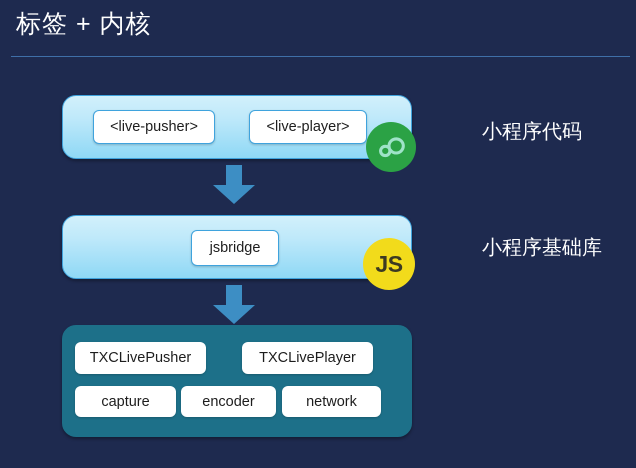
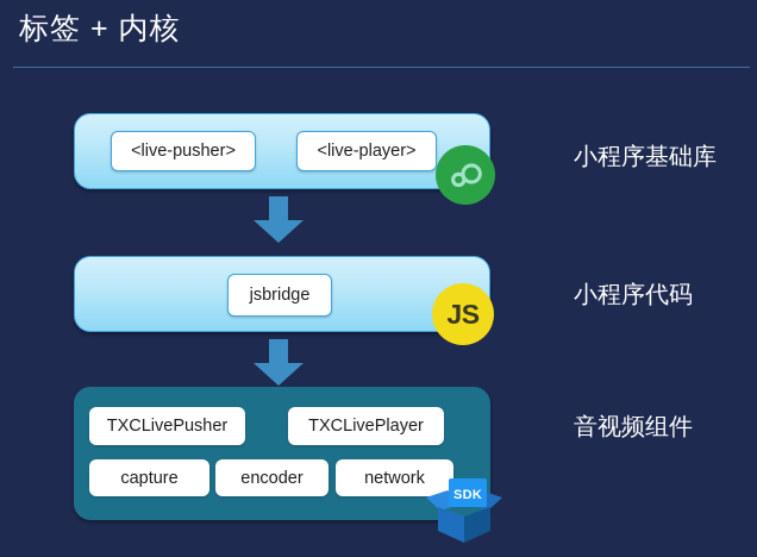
  标签 + 内核
  <live-pusher>
  <live-player>
- 小程序代码
+ 小程序基础库
  jsbridge
  JS
- 小程序基础库
+ 小程序代码
  TXCLivePusher
  TXCLivePlayer
  capture
  encoder
  network
+ SDK
+ 音视频组件
